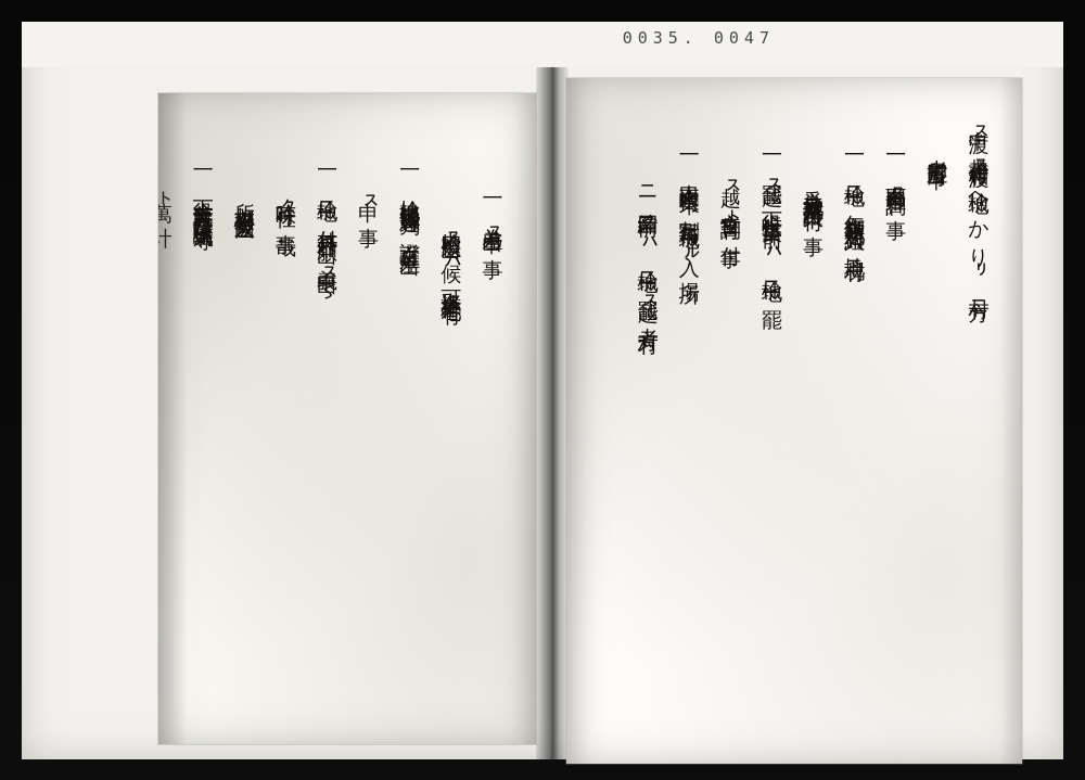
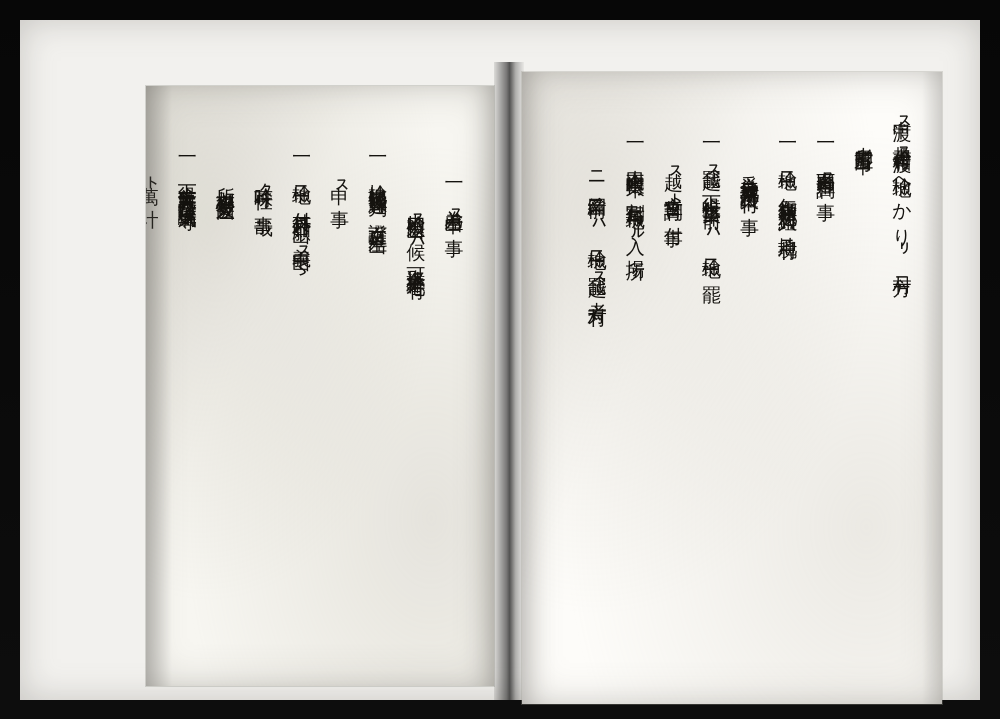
- 0035. 0047
